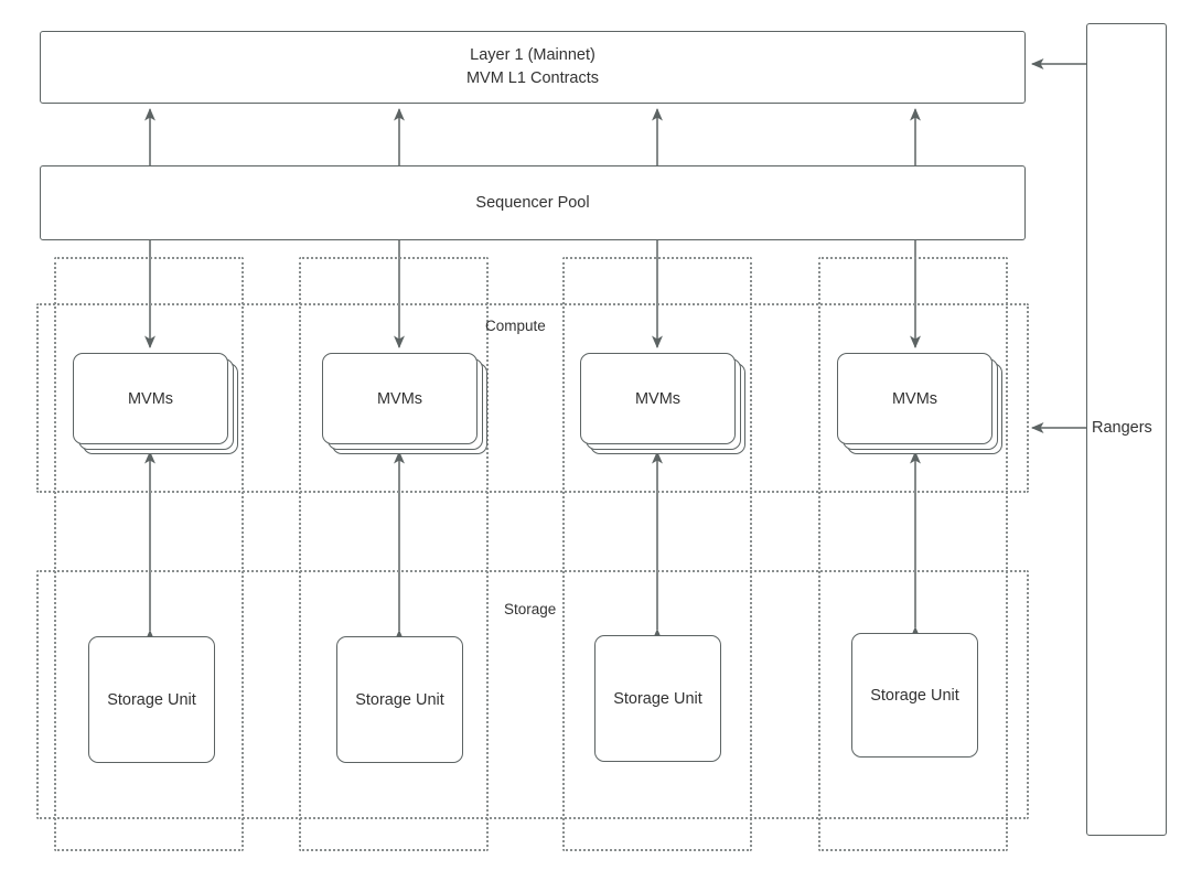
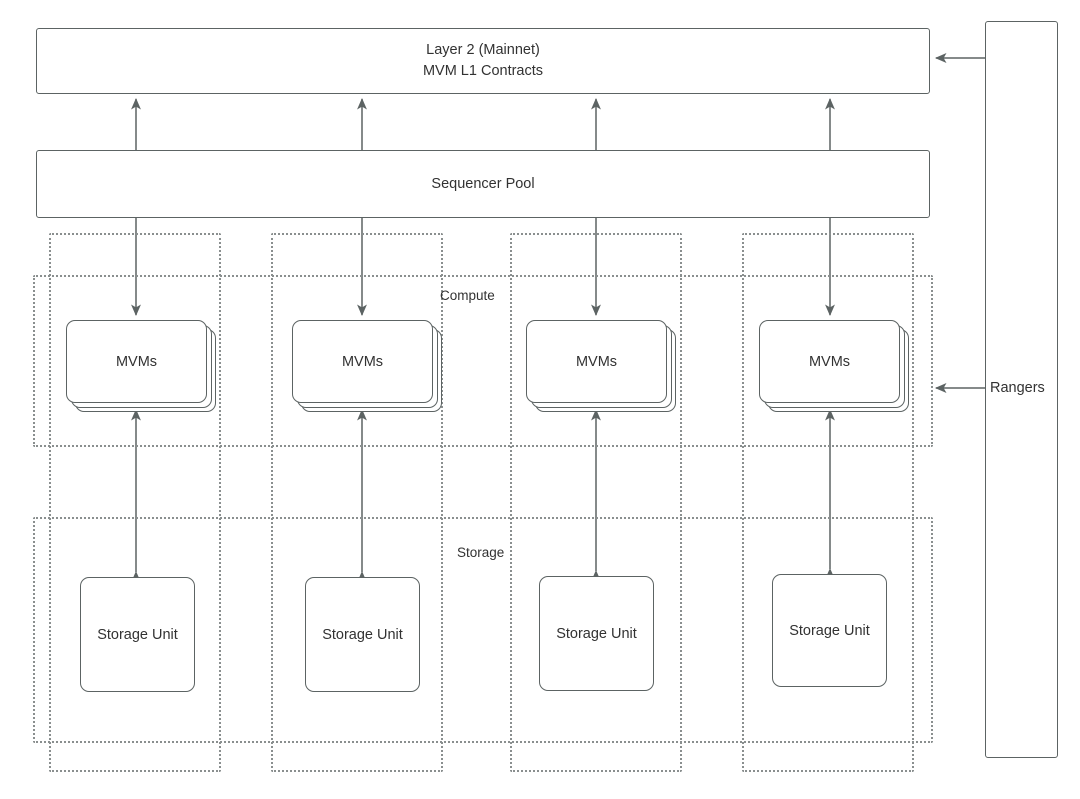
  Compute
  Storage
- Layer 1 (Mainnet)
+ Layer 2 (Mainnet)
  MVM L1 Contracts
  Sequencer Pool
  MVMs
  MVMs
  MVMs
  MVMs
  Storage Unit
  Storage Unit
  Storage Unit
  Storage Unit
  Rangers
